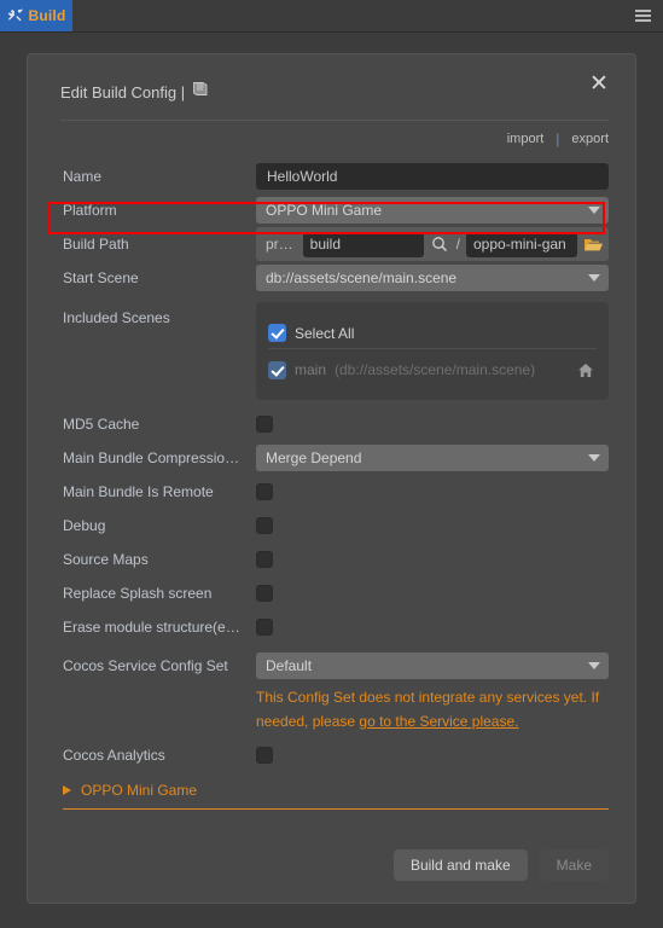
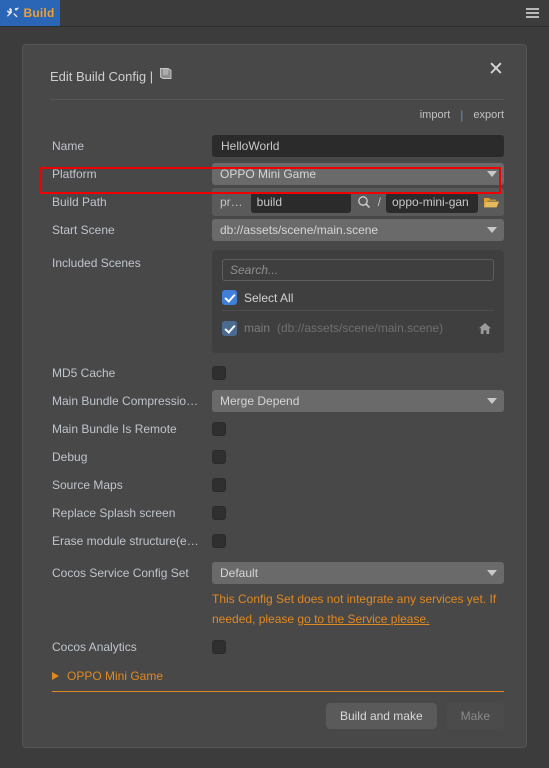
  Build
  Edit Build Config |
  ✕
  import
  |
  export
  Name
  HelloWorld
  Platform
  OPPO Mini Game
  Build Path
  pr…
  build
  /
  oppo-mini-gan
  Start Scene
  db://assets/scene/main.scene
  Included Scenes
+ Search...
  Select All
  main
  (db://assets/scene/main.scene)
  MD5 Cache
  Main Bundle Compressio…
  Merge Depend
  Main Bundle Is Remote
  Debug
  Source Maps
  Replace Splash screen
  Erase module structure(e…
  Cocos Service Config Set
  Default
  This Config Set does not integrate any services yet. If needed, please go to the Service please.
  Cocos Analytics
  OPPO Mini Game
  Build and make
  Make
